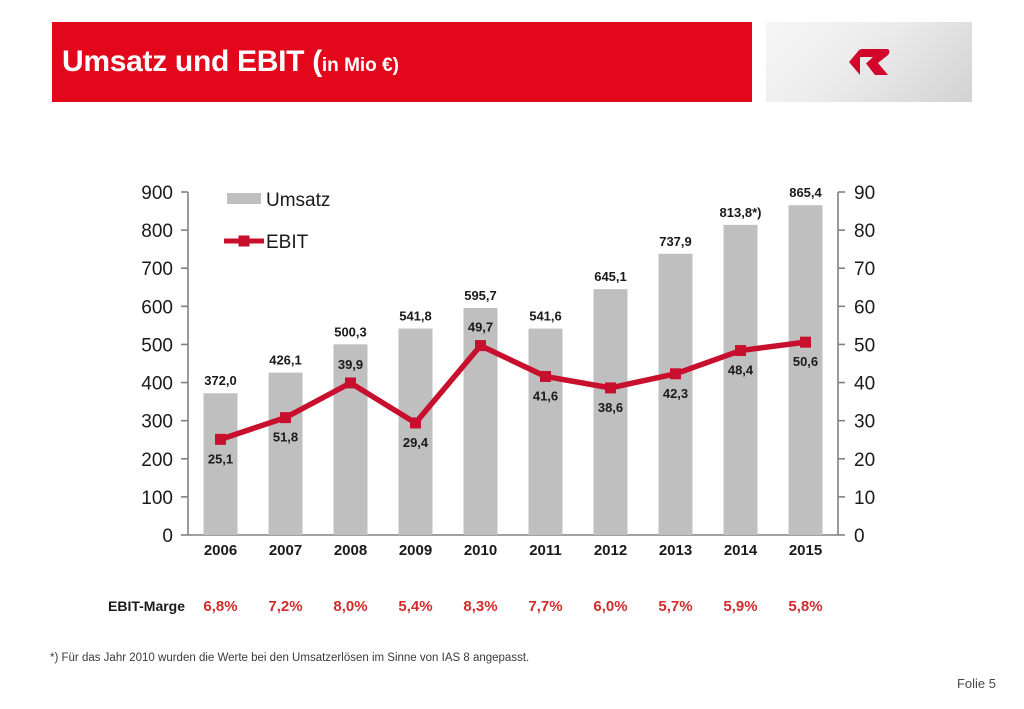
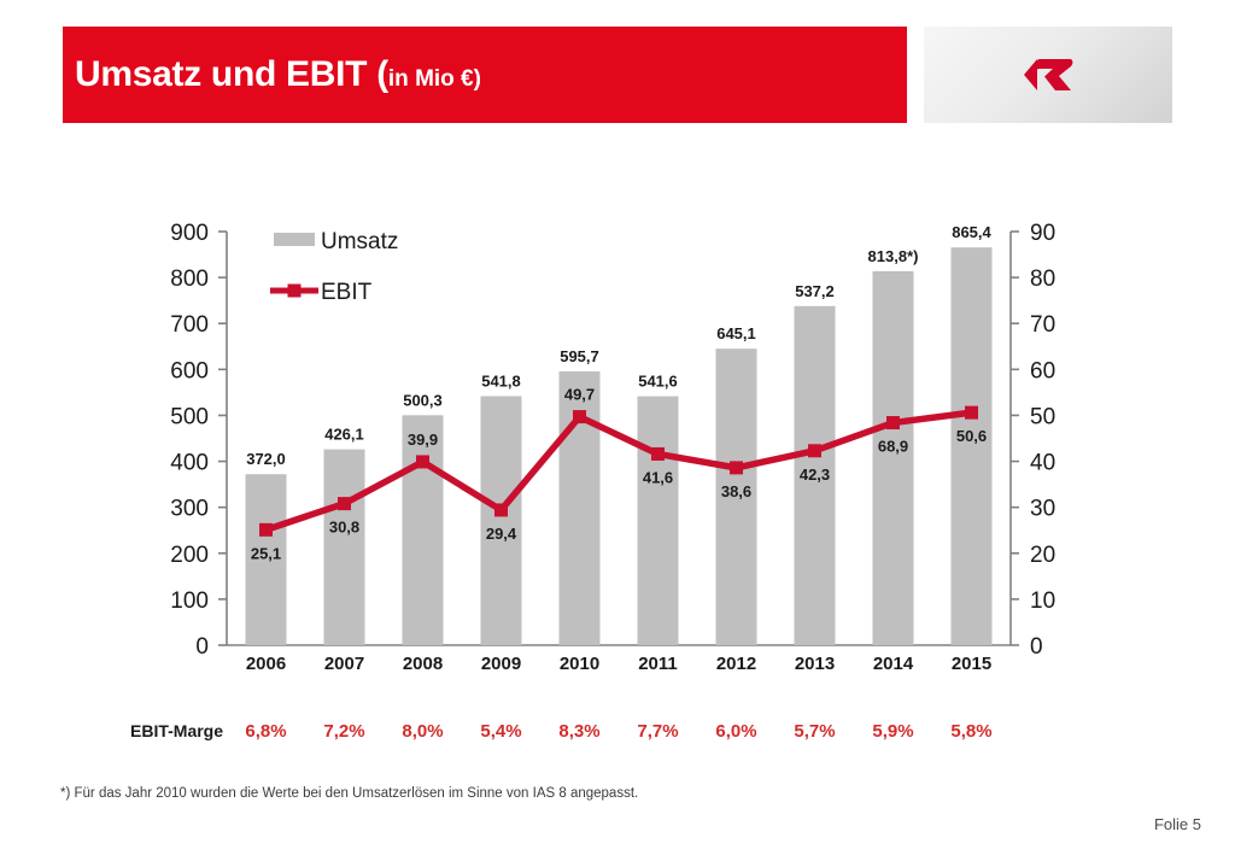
  Umsatz und EBIT (in Mio €)
  0
  100
  200
  300
  400
  500
  600
  700
  800
  900
  0
  10
  20
  30
  40
  50
  60
  70
  80
  90
  372,0
  426,1
  500,3
  541,8
  595,7
  541,6
  645,1
- 737,9
+ 537,2
  813,8*)
  865,4
  25,1
- 51,8
+ 30,8
  39,9
  29,4
  49,7
  41,6
  38,6
  42,3
- 48,4
+ 68,9
  50,6
  2006
  2007
  2008
  2009
  2010
  2011
  2012
  2013
  2014
  2015
  Umsatz
  EBIT
  EBIT-Marge
  6,8%
  7,2%
  8,0%
  5,4%
  8,3%
  7,7%
  6,0%
  5,7%
  5,9%
  5,8%
  *) Für das Jahr 2010 wurden die Werte bei den Umsatzerlösen im Sinne von IAS 8 angepasst.
  Folie 5
